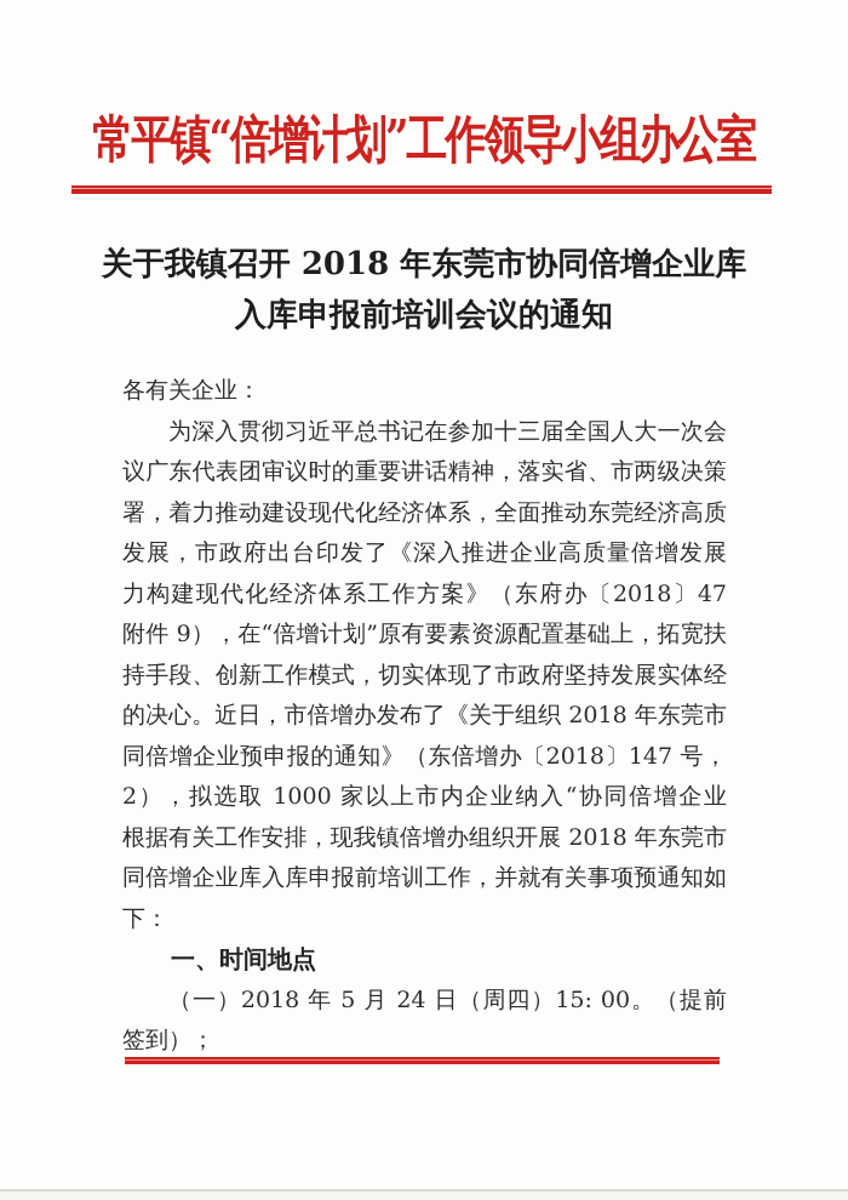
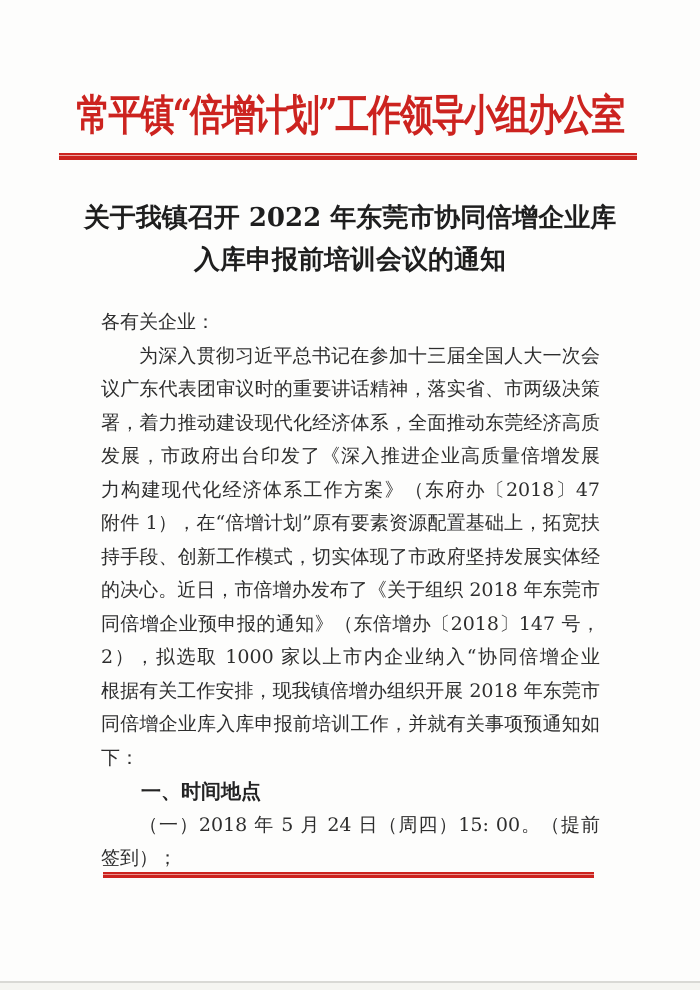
  常平镇“倍增计划”工作领导小组办公室
- 关于我镇召开 2018 年东莞市协同倍增企业库
+ 关于我镇召开 2022 年东莞市协同倍增企业库
  入库申报前培训会议的通知
  各有关企业：
  为深入贯彻习近平总书记在参加十三届全国人大一次会
  议广东代表团审议时的重要讲话精神，落实省、市两级决策
  署，着力推动建设现代化经济体系，全面推动东莞经济高质
  发展，市政府出台印发了《深入推进企业高质量倍增发展
  力构建现代化经济体系工作方案》（东府办〔2018〕47
- 附件 9），在“倍增计划”原有要素资源配置基础上，拓宽扶
+ 附件 1），在“倍增计划”原有要素资源配置基础上，拓宽扶
  持手段、创新工作模式，切实体现了市政府坚持发展实体经
  的决心。近日，市倍增办发布了《关于组织 2018 年东莞市
  同倍增企业预申报的通知》（东倍增办〔2018〕147 号，
  2），拟选取 1000 家以上市内企业纳入“协同倍增企业
  根据有关工作安排，现我镇倍增办组织开展 2018 年东莞市
  同倍增企业库入库申报前培训工作，并就有关事项预通知如
  下：
  一、时间地点
  （一）2018 年 5 月 24 日（周四）15: 00。（提前
  签到）；
